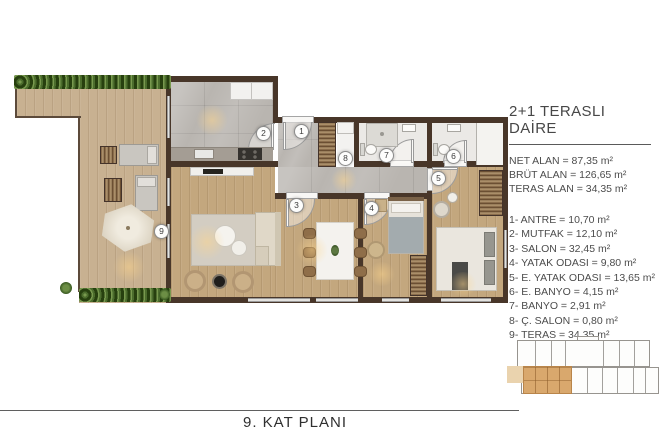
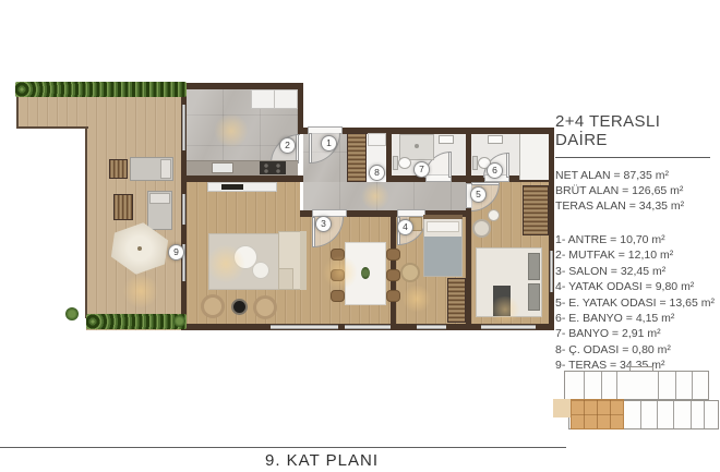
  1
  2
  3
  4
  5
  6
  7
  8
  9
- 2+1 TERASLI DAİRE
+ 2+4 TERASLI DAİRE
  NET ALAN = 87,35 m²
  BRÜT ALAN = 126,65 m²
  TERAS ALAN = 34,35 m²
  1- ANTRE = 10,70 m²
  2- MUTFAK = 12,10 m²
  3- SALON = 32,45 m²
  4- YATAK ODASI = 9,80 m²
  5- E. YATAK ODASI = 13,65 m²
  6- E. BANYO = 4,15 m²
  7- BANYO = 2,91 m²
- 8- Ç. SALON = 0,80 m²
+ 8- Ç. ODASI = 0,80 m²
  9- TERAS = 3 m²
  9. KAT PLANI
